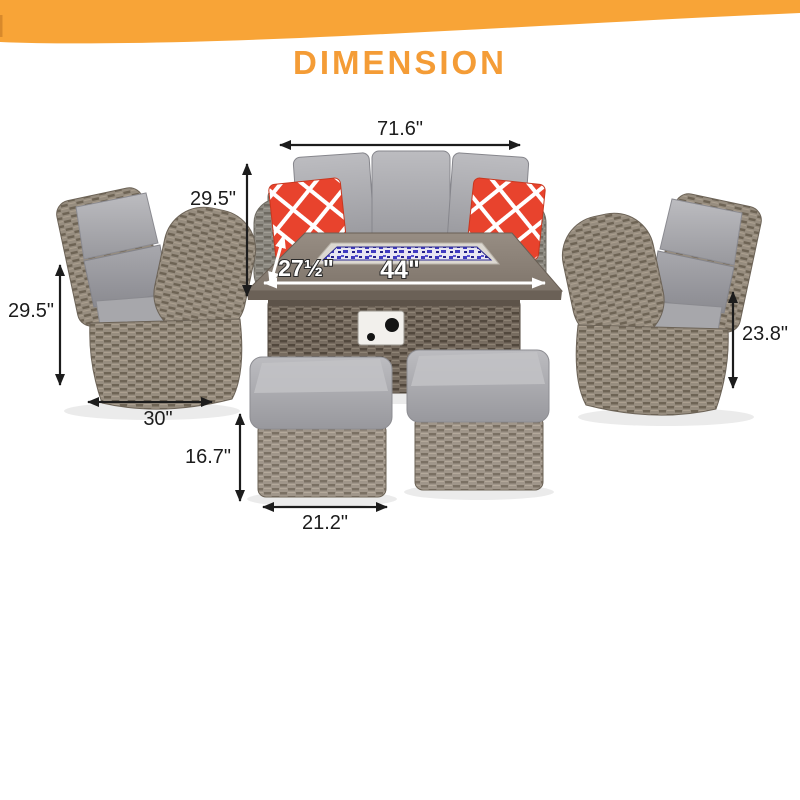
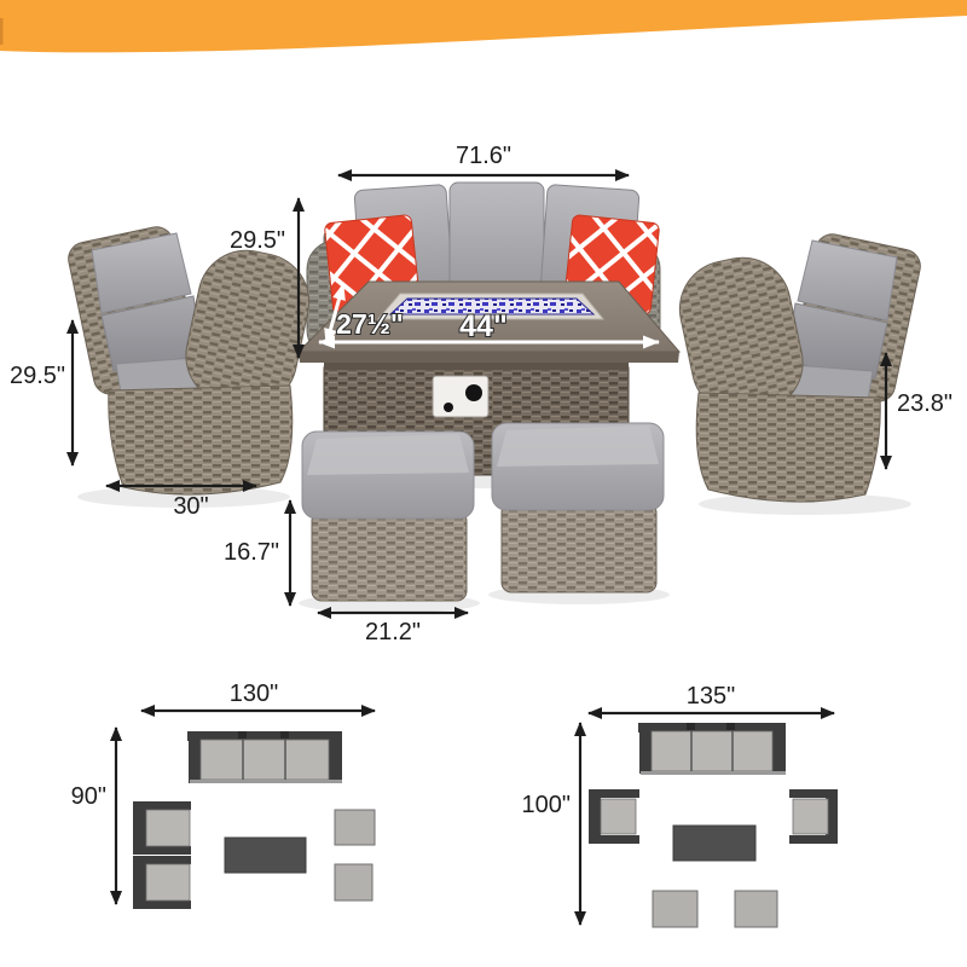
- DIMENSION
  71.6"
  29.5"
  29.5"
  30"
  23.8"
  16.7"
  21.2"
  44"
  27½"
+ 130"
+ 90"
+ 135"
+ 100"
